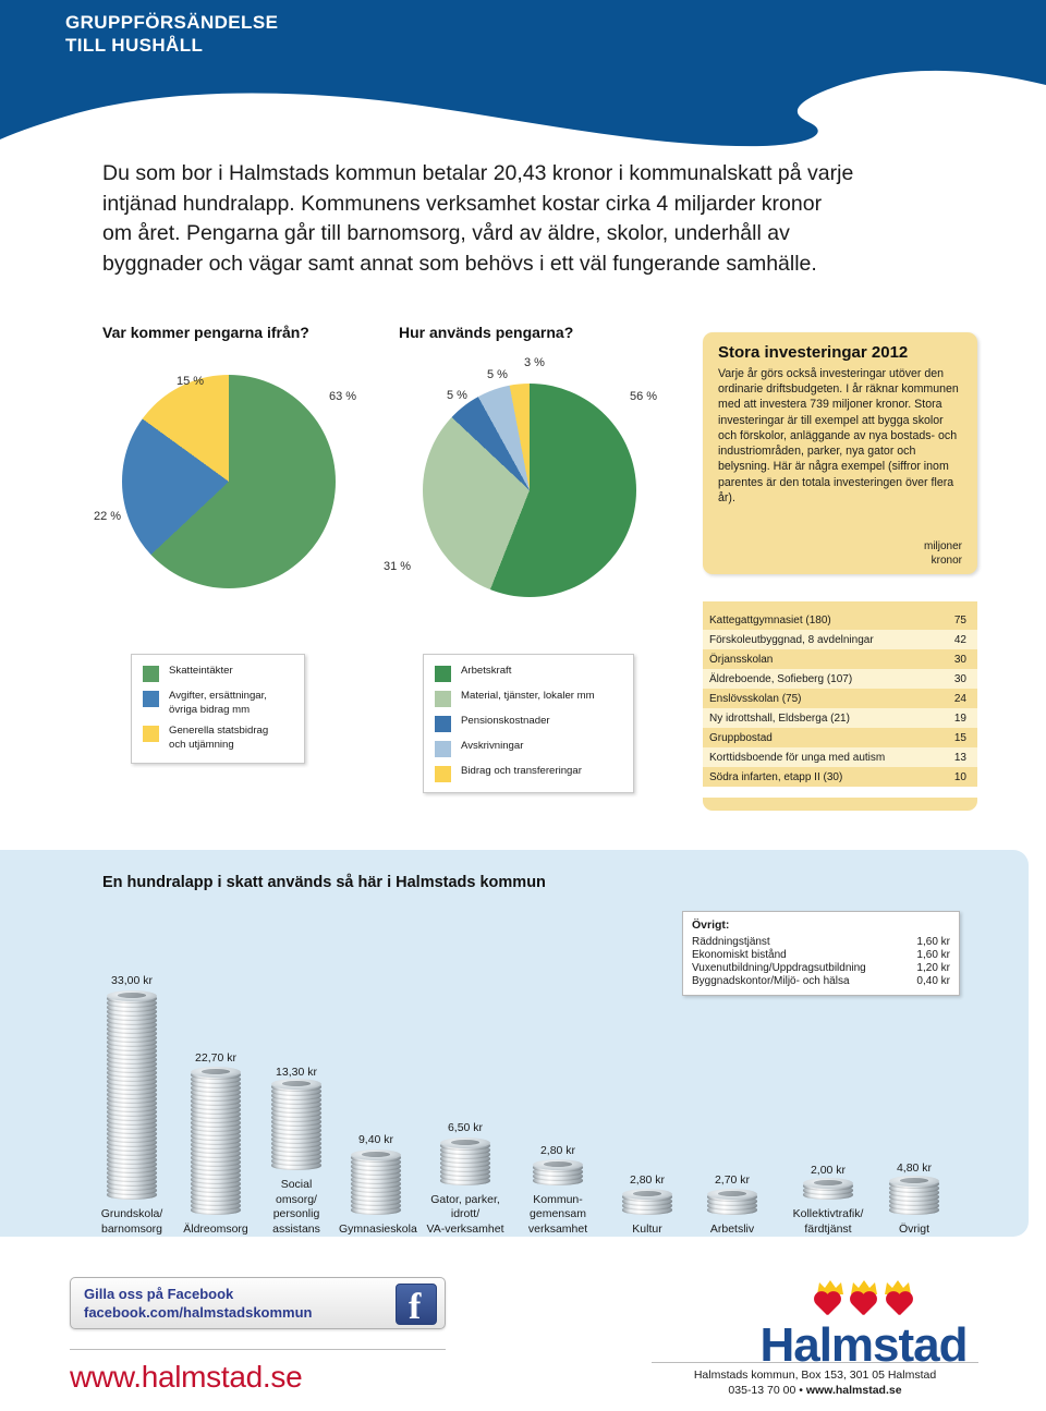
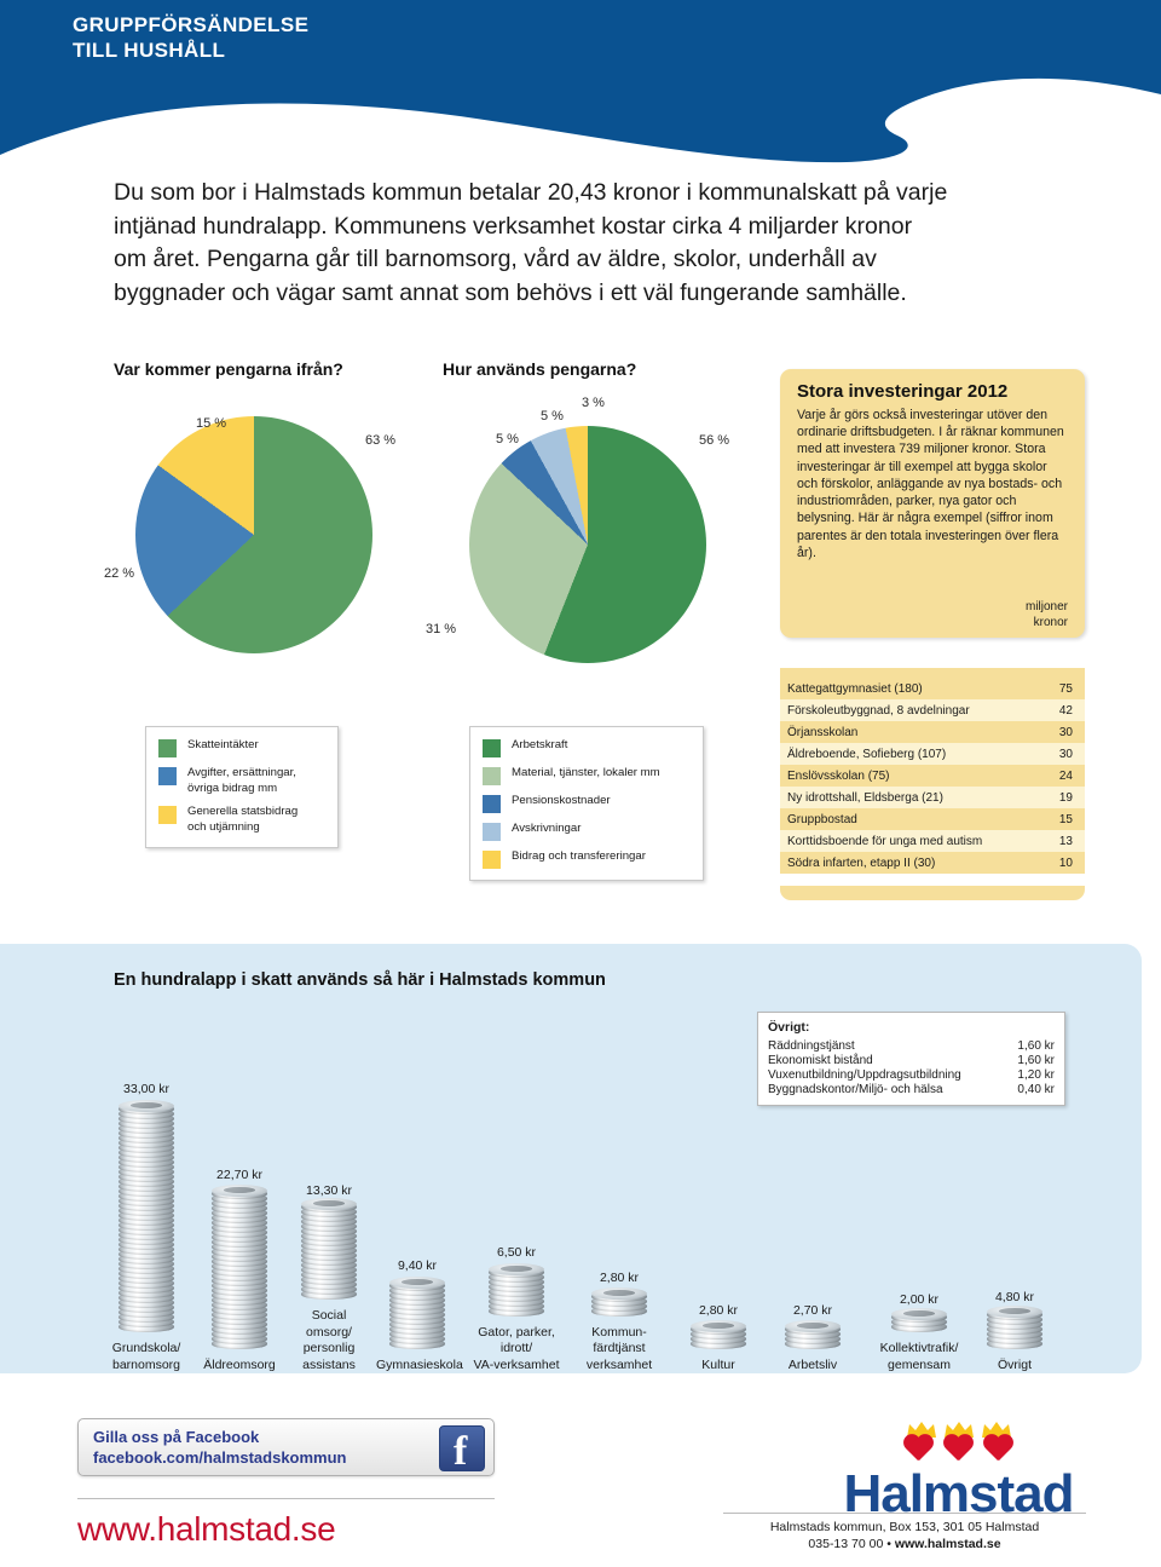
  GRUPPFÖRSÄNDELSE
  TILL HUSHÅLL
  Du som bor i Halmstads kommun betalar 20,43 kronor i kommunalskatt på varje intjänad hundralapp. Kommunens verksamhet kostar cirka 4 miljarder kronor om året. Pengarna går till barnomsorg, vård av äldre, skolor, underhåll av byggnader och vägar samt annat som behövs i ett väl fungerande samhälle.
  Var kommer pengarna ifrån?
  63 %
  22 %
  15 %
  Skatteintäkter
  Avgifter, ersättningar,
  övriga bidrag mm
  Generella statsbidrag
  och utjämning
  Hur används pengarna?
  56 %
  31 %
  5 %
  5 %
  3 %
  Arbetskraft
  Material, tjänster, lokaler mm
  Pensionskostnader
  Avskrivningar
  Bidrag och transfereringar
  Stora investeringar 2012
  Varje år görs också investeringar utöver den ordinarie driftsbudgeten. I år räknar kommunen med att investera 739 miljoner kronor. Stora investeringar är till exempel att bygga skolor och förskolor, anläggande av nya bostads- och industriområden, parker, nya gator och belysning. Här är några exempel (siffror inom parentes är den totala investeringen över flera år).
  miljoner
  kronor
  Kattegattgymnasiet (180)	75
  Förskoleutbyggnad, 8 avdelningar	42
  Örjansskolan	30
  Äldreboende, Sofieberg (107)	30
  Enslövsskolan (75)	24
  Ny idrottshall, Eldsberga (21)	19
  Gruppbostad	15
  Korttidsboende för unga med autism	13
  Södra infarten, etapp II (30)	10
  En hundralapp i skatt används så här i Halmstads kommun
  33,00 kr
  Grundskola/
  barnomsorg
  22,70 kr
  Äldreomsorg
  13,30 kr
  Social omsorg/
  personlig
  assistans
  9,40 kr
  Gymnasieskola
  6,50 kr
  Gator, parker,
  idrott/
  VA-verksamhet
  2,80 kr
  Kommun-
- gemensam
+ färdtjänst
  verksamhet
  2,80 kr
  Kultur
  2,70 kr
  Arbetsliv
  2,00 kr
  Kollektivtrafik/
- färdtjänst
+ gemensam
  4,80 kr
  Övrigt
  Övrigt:
  Räddningstjänst	1,60 kr
  Ekonomiskt bistånd	1,60 kr
  Vuxenutbildning/Uppdragsutbildning	1,20 kr
  Byggnadskontor/Miljö- och hälsa	0,40 kr
  Gilla oss på Facebook
  facebook.com/halmstadskommun
  f
  www.halmstad.se
  Halmstad
  Halmstads kommun, Box 153, 301 05 Halmstad
  035-13 70 00 • www.halmstad.se
